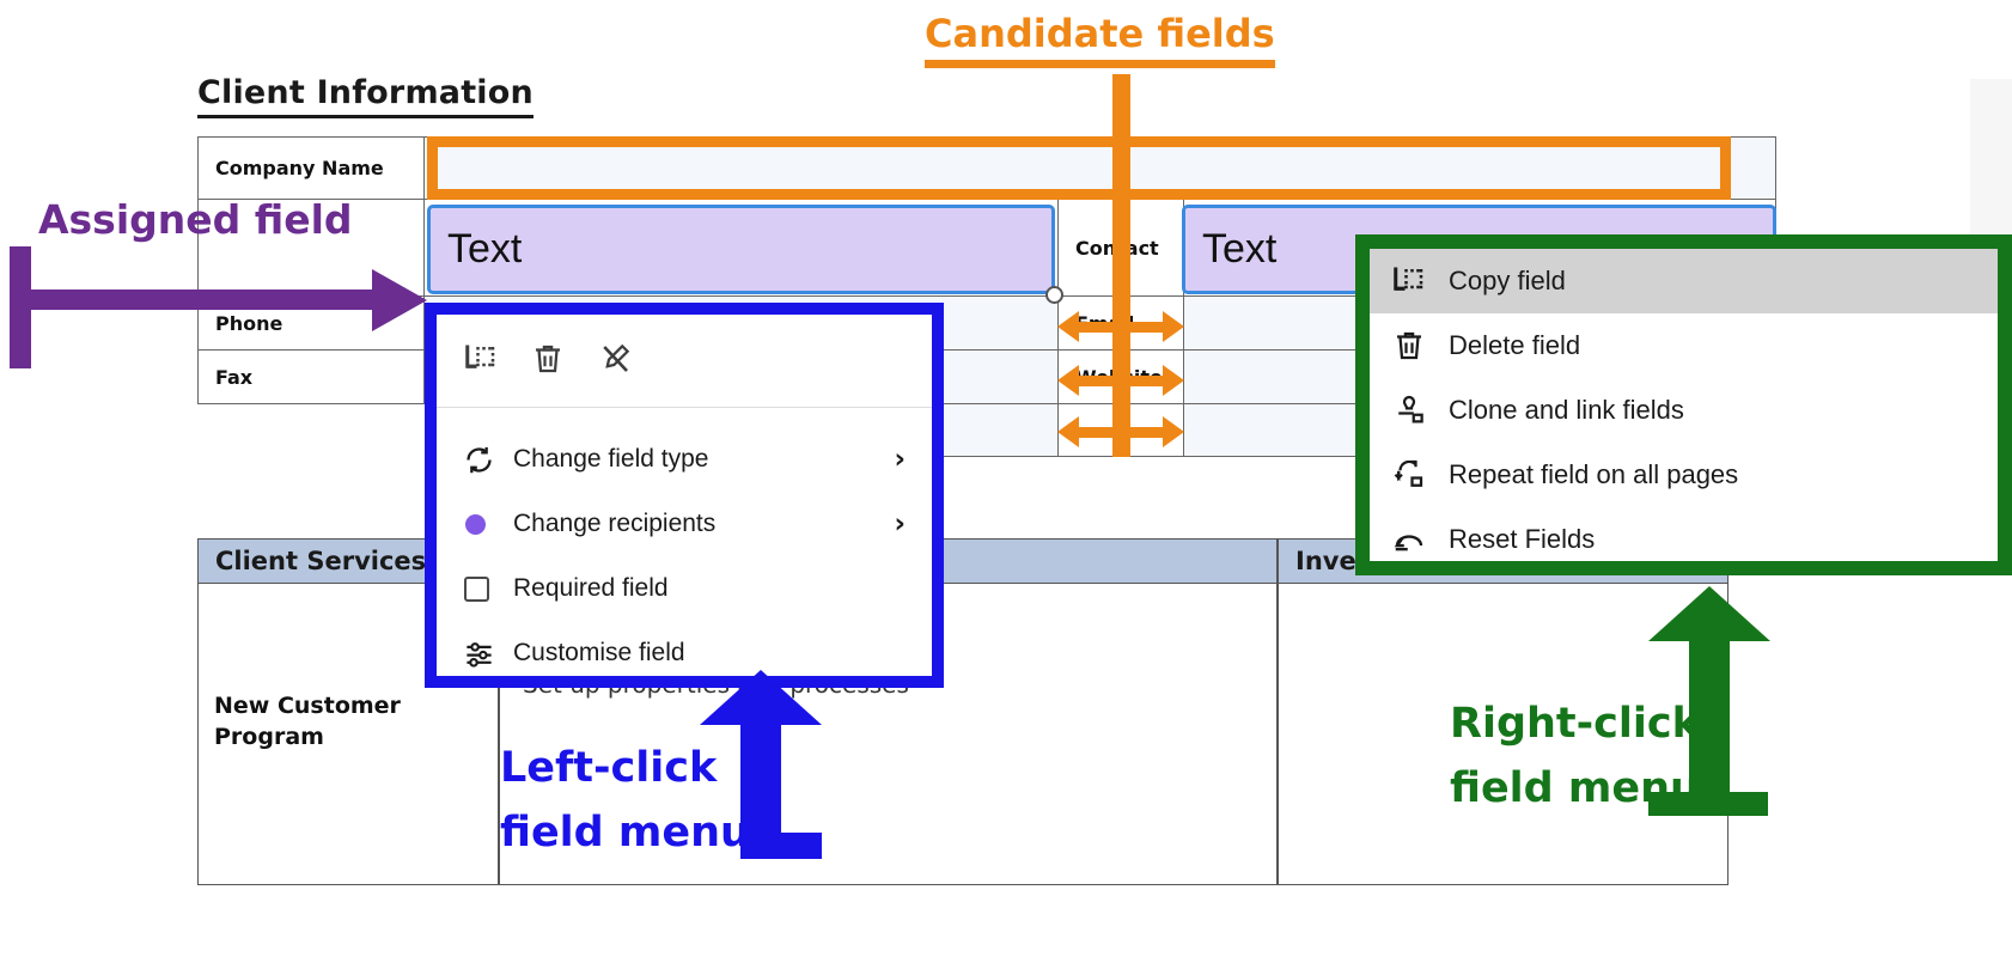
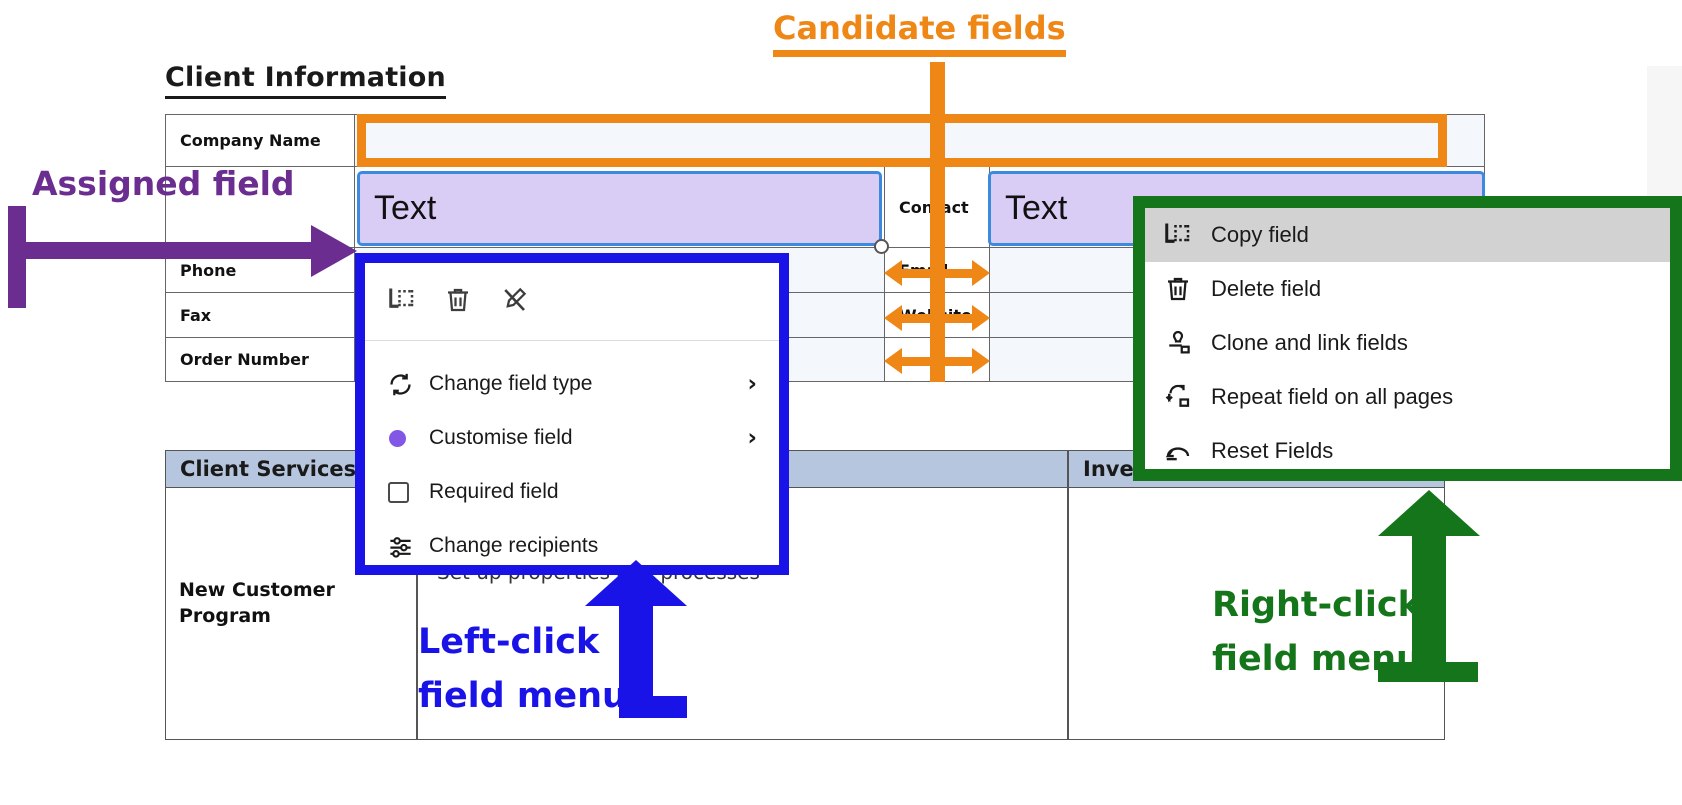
  Client Information
  Company Name
  Conact
  Phone
  Fax
+ Order Number
  Text
  Text
  Client Services
  New Customer Program
  Candidate fields
  Assigned field
  Change field type
  ›
- Change recipients
+ Customise field
  ›
  Required field
- Customise field
+ Change recipients
  Left-click
  field menu
  Copy field
  Delete field
  Clone and link fields
  Repeat field on all pages
  Reset Fields
  Right-click
  field menu
